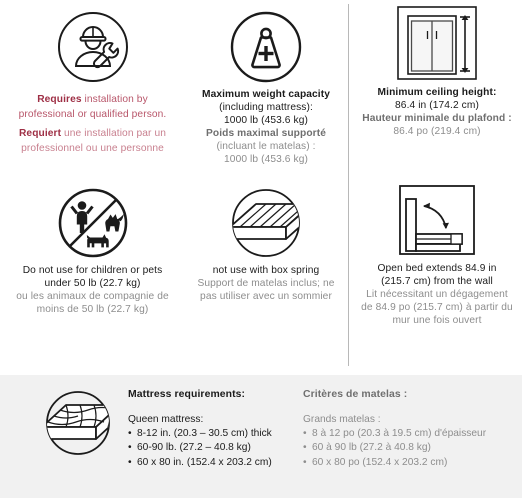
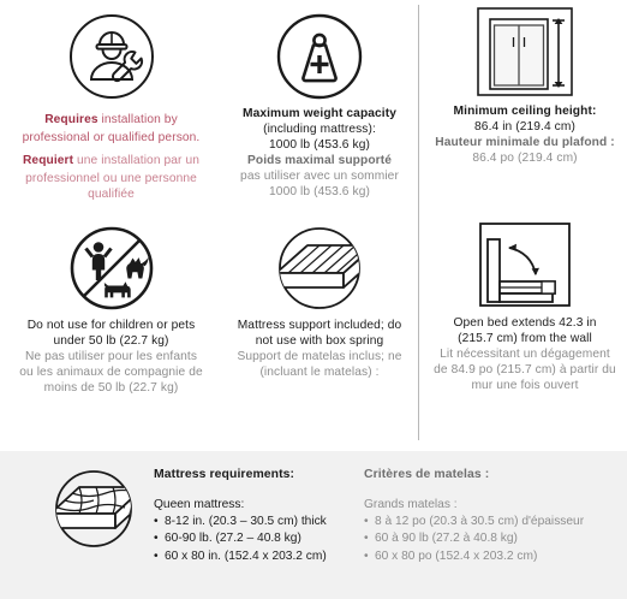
  Requires installation by
  professional or qualified person.
  Requiert une installation par un
  professionnel ou une personne
+ qualifiée
  Maximum weight capacity
  (including mattress):
  1000 lb (453.6 kg)
  Poids maximal supporté
- (incluant le matelas) :
+ pas utiliser avec un sommier
  1000 lb (453.6 kg)
  Minimum ceiling height:
- 86.4 in (174.2 cm)
+ 86.4 in (219.4 cm)
  Hauteur minimale du plafond :
  86.4 po (219.4 cm)
  Do not use for children or pets
  under 50 lb (22.7 kg)
+ Ne pas utiliser pour les enfants
  ou les animaux de compagnie de
  moins de 50 lb (22.7 kg)
+ Mattress support included; do
  not use with box spring
  Support de matelas inclus; ne
- pas utiliser avec un sommier
+ (incluant le matelas) :
- Open bed extends 84.9 in
+ Open bed extends 42.3 in
  (215.7 cm) from the wall
  Lit nécessitant un dégagement
  de 84.9 po (215.7 cm) à partir du
  mur une fois ouvert
  Mattress requirements:
  Queen mattress:
  8-12 in. (20.3 – 30.5 cm) thick
  60-90 lb. (27.2 – 40.8 kg)
  60 x 80 in. (152.4 x 203.2 cm)
  Critères de matelas :
  Grands matelas :
- 8 à 12 po (20.3 à 19.5 cm) d'épaisseur
+ 8 à 12 po (20.3 à 30.5 cm) d'épaisseur
  60 à 90 lb (27.2 à 40.8 kg)
  60 x 80 po (152.4 x 203.2 cm)
